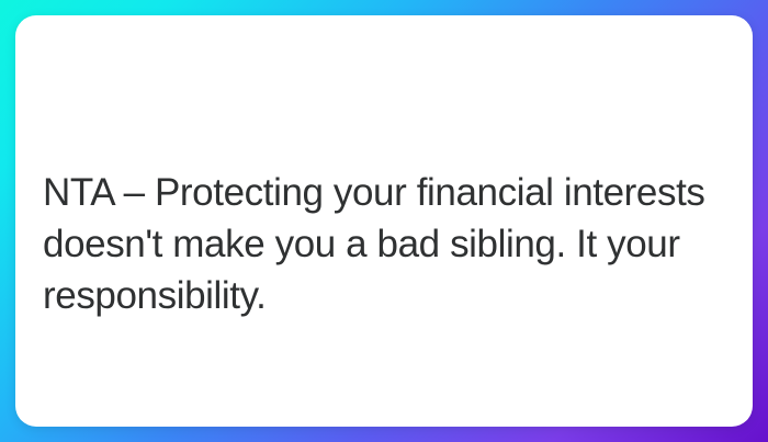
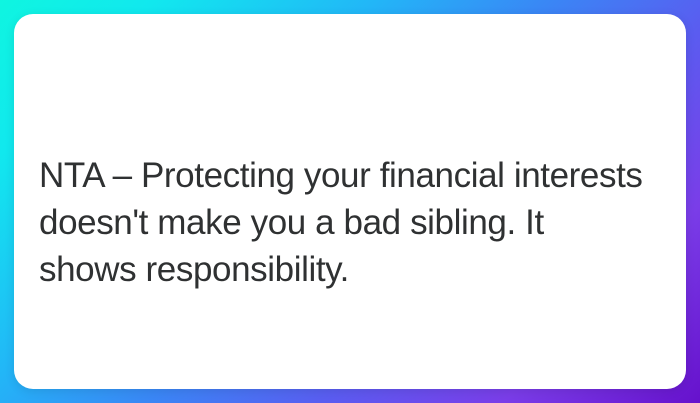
- NTA – Protecting your financial interests doesn't make you a bad sibling. It your responsibility.
+ NTA – Protecting your financial interests doesn't make you a bad sibling. It shows responsibility.
